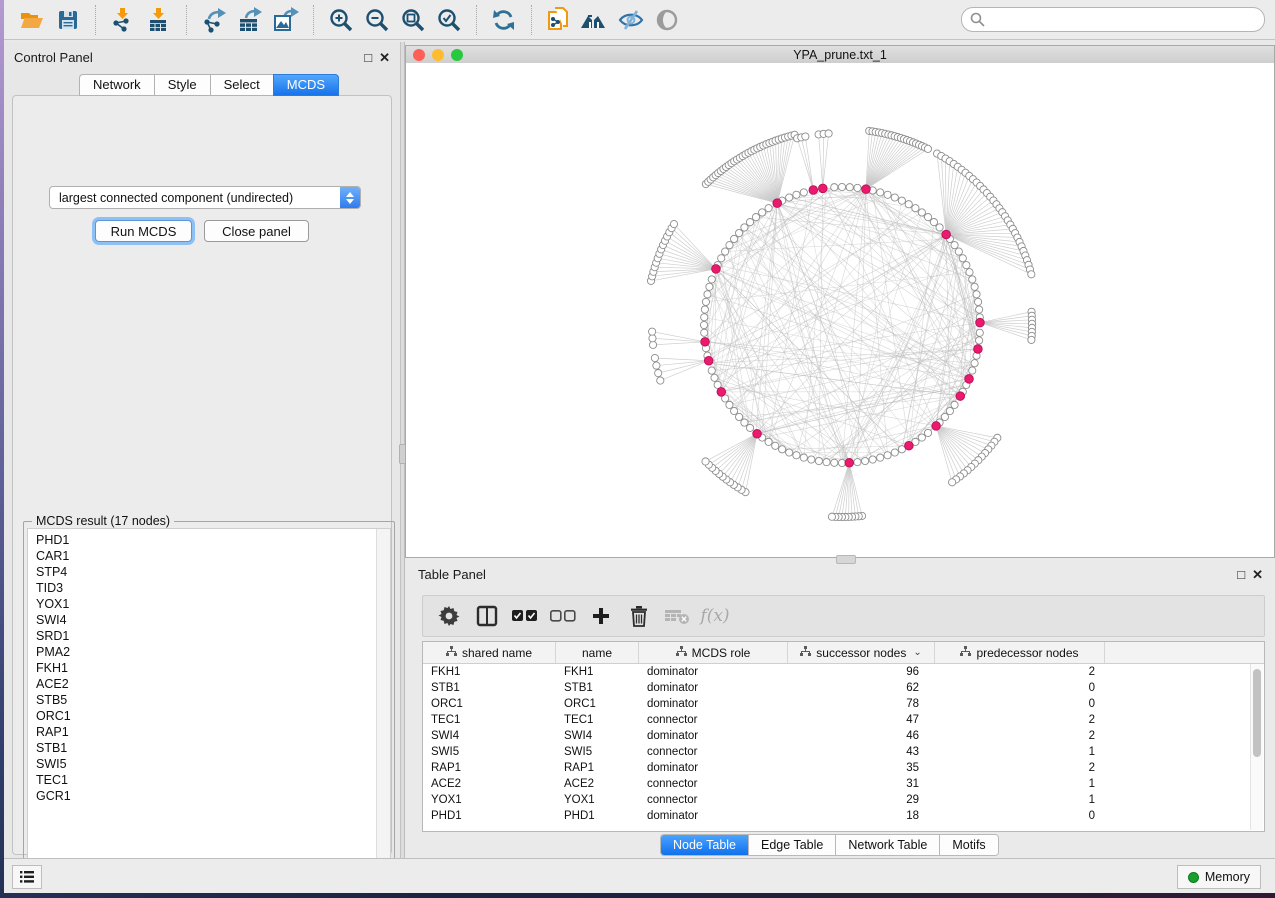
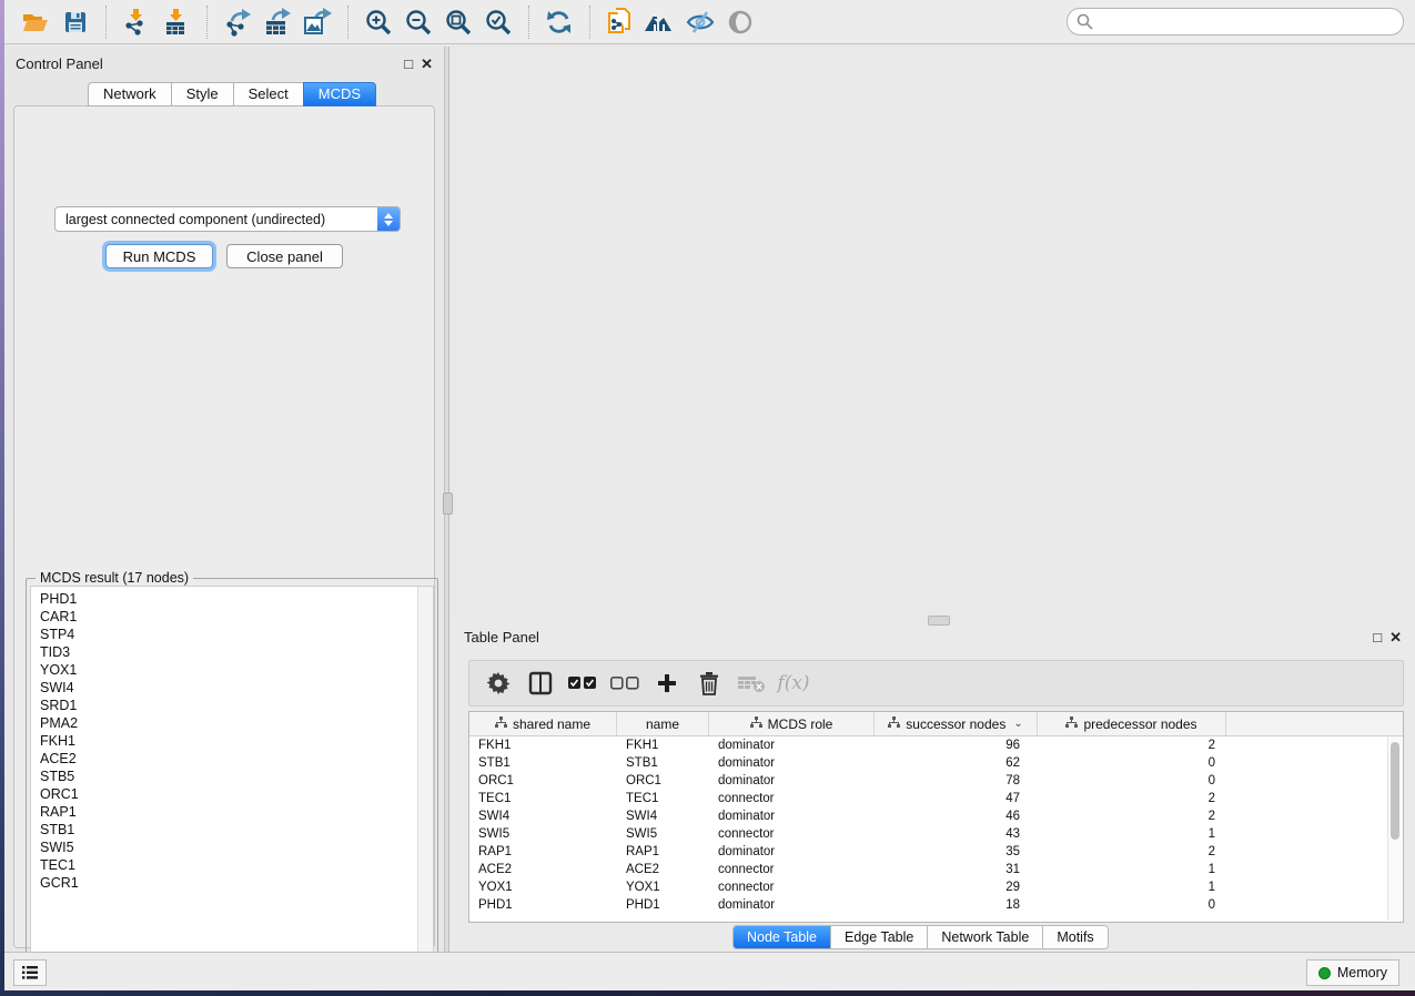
  Control Panel
  □
  ✕
  Network
  Style
  Select
  MCDS
  largest connected component (undirected)
  Run MCDS
  Close panel
  MCDS result (17 nodes)
  PHD1
  CAR1
  STP4
  TID3
  YOX1
  SWI4
  SRD1
  PMA2
  FKH1
  ACE2
  STB5
  ORC1
  RAP1
  STB1
  SWI5
  TEC1
  GCR1
- YPA_prune.txt_1
  Table Panel
  □
  ✕
  f(x)
  shared name
  name
  MCDS role
  successor nodes
  ⌄
  predecessor nodes
  FKH1
  FKH1
  dominator
  96
  2
  STB1
  STB1
  dominator
  62
  0
  ORC1
  ORC1
  dominator
  78
  0
  TEC1
  TEC1
  connector
  47
  2
  SWI4
  SWI4
  dominator
  46
  2
  SWI5
  SWI5
  connector
  43
  1
  RAP1
  RAP1
  dominator
  35
  2
  ACE2
  ACE2
  connector
  31
  1
  YOX1
  YOX1
  connector
  29
  1
  PHD1
  PHD1
  dominator
  18
  0
  Node Table
  Edge Table
  Network Table
  Motifs
  Memory
